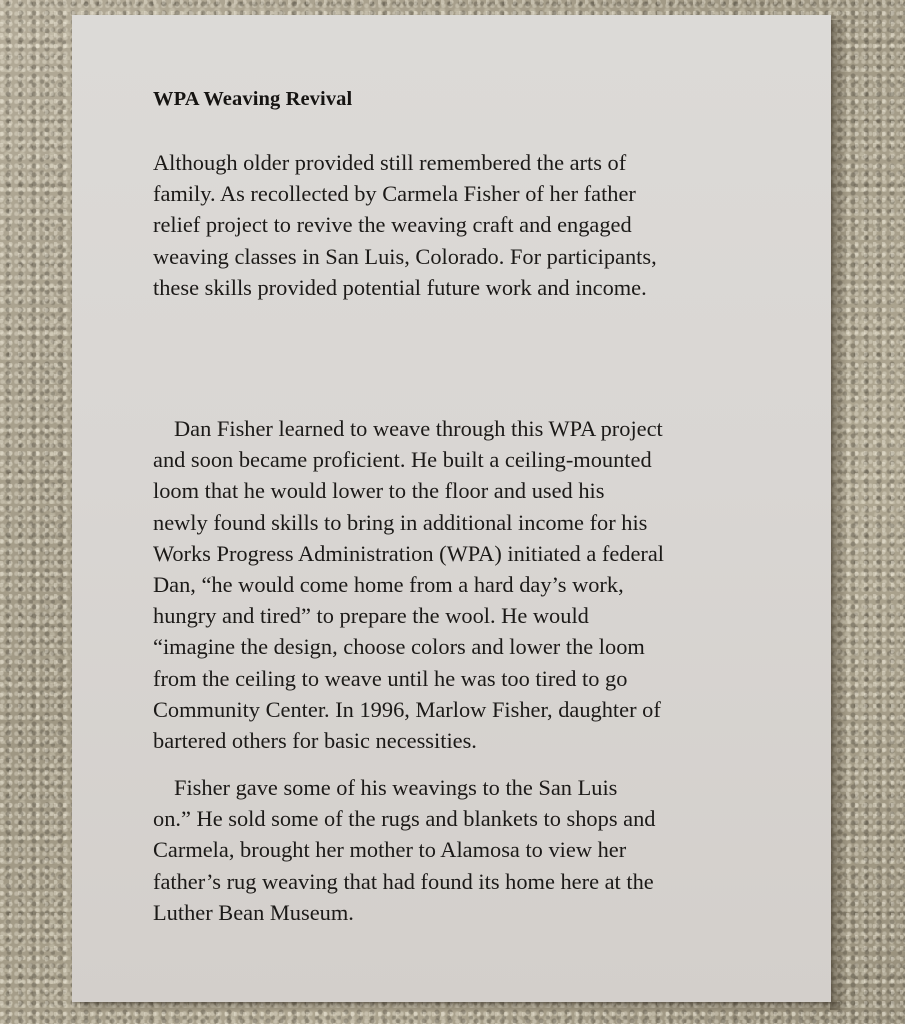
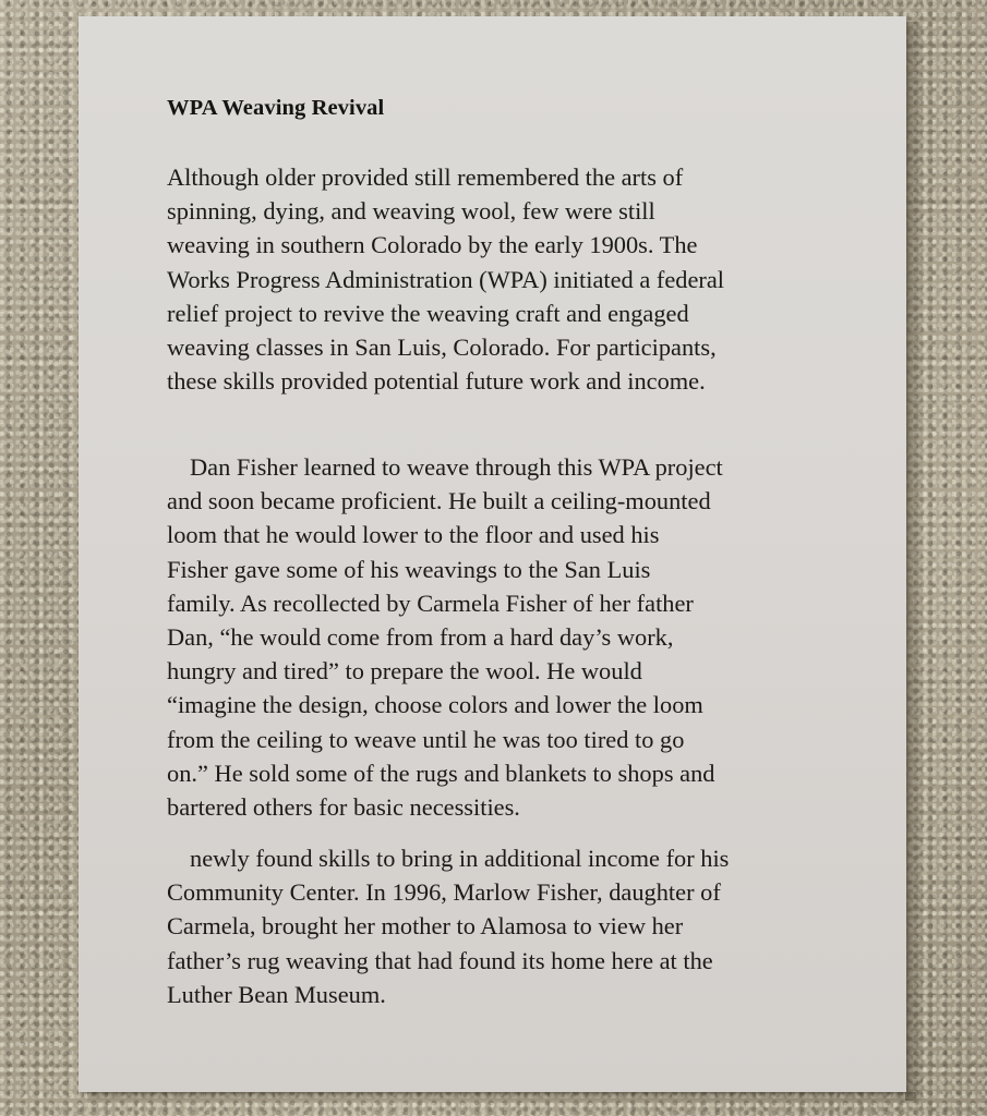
  WPA Weaving Revival
  Although older provided still remembered the arts of
+ spinning, dying, and weaving wool, few were still
+ weaving in southern Colorado by the early 1900s. The
- family. As recollected by Carmela Fisher of her father
+ Works Progress Administration (WPA) initiated a federal
  relief project to revive the weaving craft and engaged
  weaving classes in San Luis, Colorado. For participants,
  these skills provided potential future work and income.
  Dan Fisher learned to weave through this WPA project
  and soon became proficient. He built a ceiling-mounted
  loom that he would lower to the floor and used his
- newly found skills to bring in additional income for his
+ Fisher gave some of his weavings to the San Luis
- Works Progress Administration (WPA) initiated a federal
+ family. As recollected by Carmela Fisher of her father
- Dan, “he would come home from a hard day’s work,
+ Dan, “he would come from from a hard day’s work,
  hungry and tired” to prepare the wool. He would
  “imagine the design, choose colors and lower the loom
  from the ceiling to weave until he was too tired to go
- Community Center. In 1996, Marlow Fisher, daughter of
+ on.” He sold some of the rugs and blankets to shops and
  bartered others for basic necessities.
- Fisher gave some of his weavings to the San Luis
+ newly found skills to bring in additional income for his
- on.” He sold some of the rugs and blankets to shops and
+ Community Center. In 1996, Marlow Fisher, daughter of
  Carmela, brought her mother to Alamosa to view her
  father’s rug weaving that had found its home here at the
  Luther Bean Museum.
